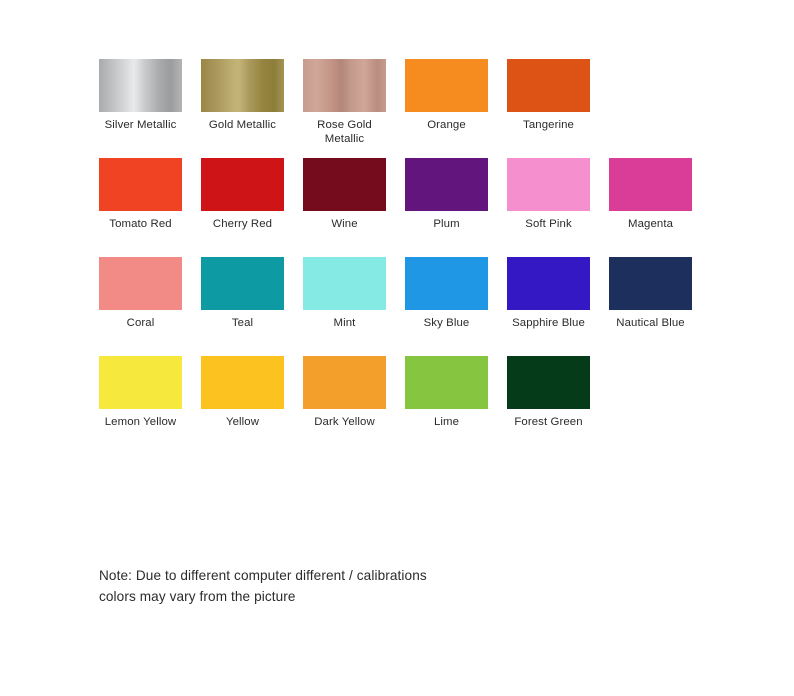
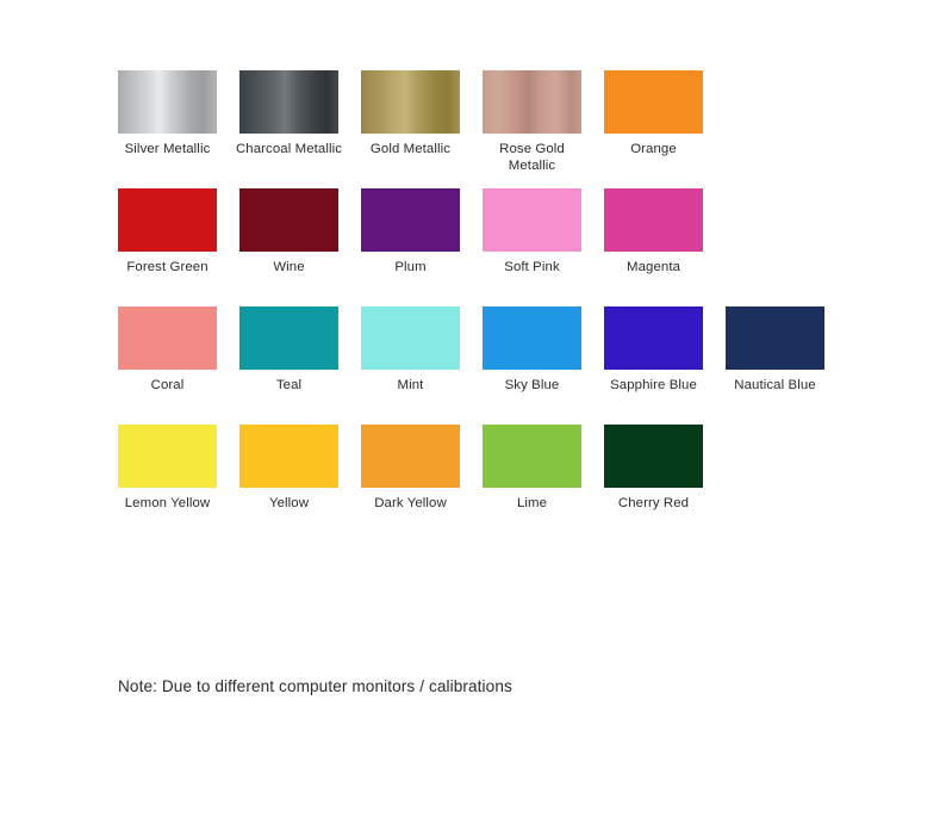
  Silver Metallic
+ Charcoal Metallic
  Gold Metallic
  Rose Gold Metallic
  Orange
- Tangerine
- Tomato Red
- Cherry Red
+ Forest Green
  Wine
  Plum
  Soft Pink
  Magenta
  Coral
  Teal
  Mint
  Sky Blue
  Sapphire Blue
  Nautical Blue
  Lemon Yellow
  Yellow
  Dark Yellow
  Lime
- Forest Green
+ Cherry Red
- Note: Due to different computer different / calibrations
+ Note: Due to different computer monitors / calibrations
- colors may vary from the picture
